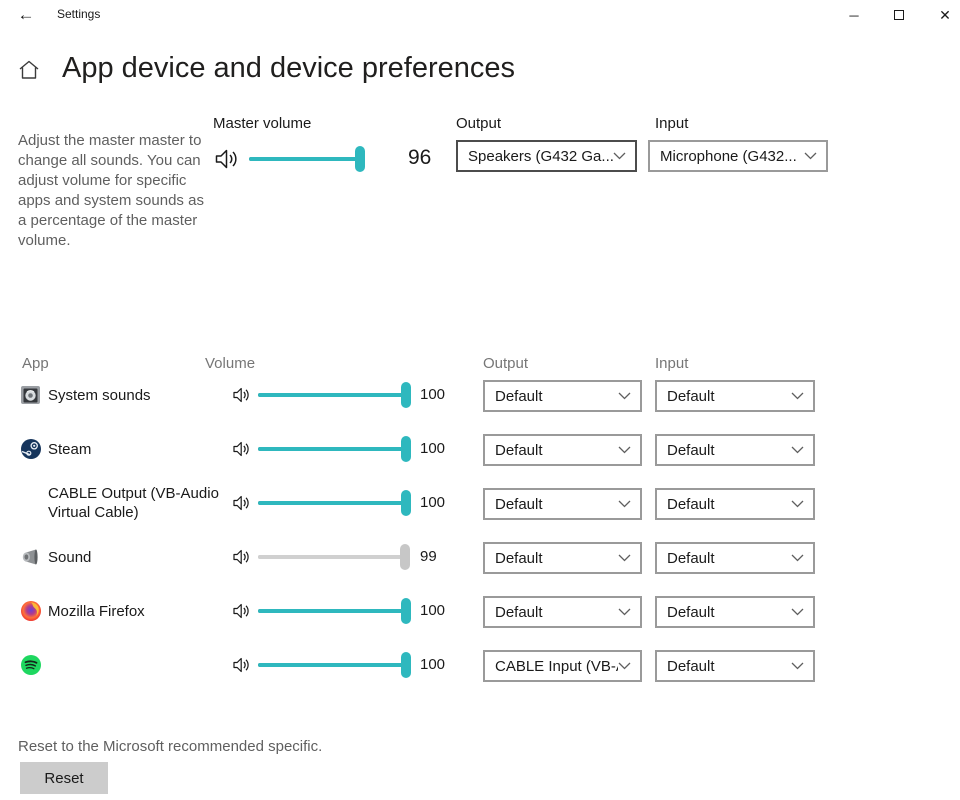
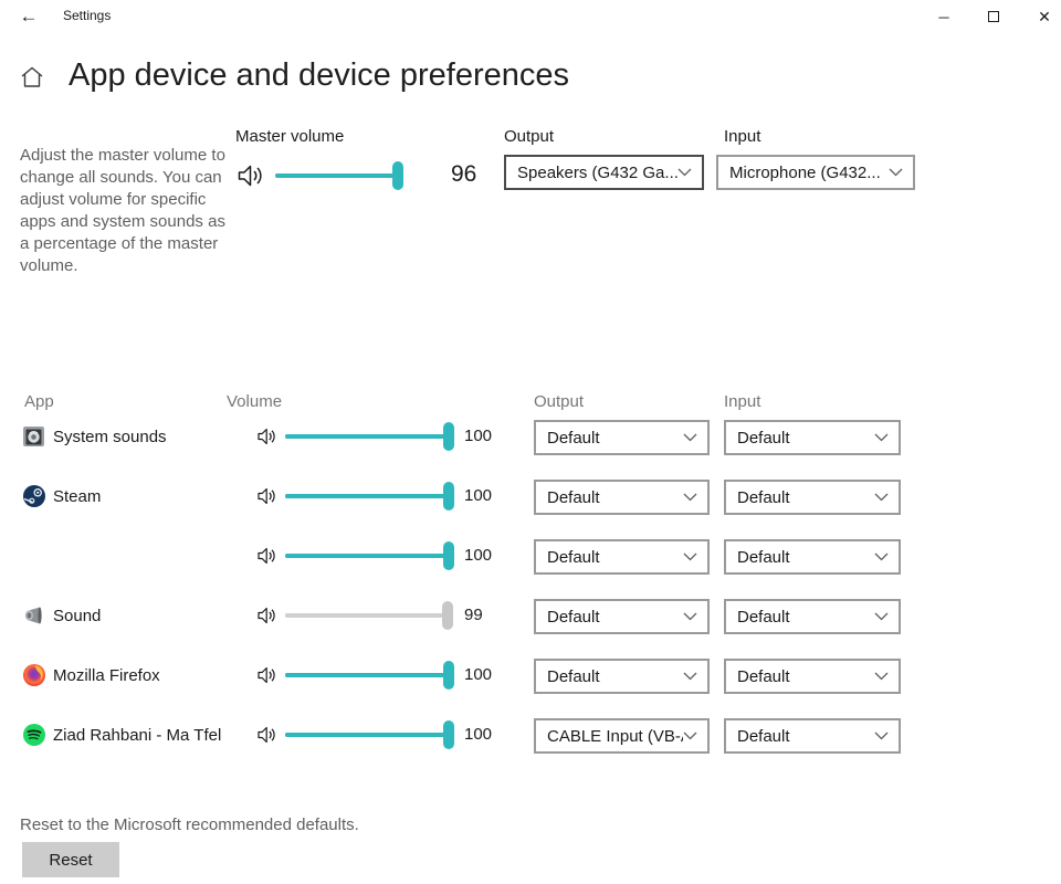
  ←
  Settings
  ─
  ✕
  App device and device preferences
- Adjust the master master to change all sounds. You can adjust volume for specific apps and system sounds as a percentage of the master volume.
+ Adjust the master volume to change all sounds. You can adjust volume for specific apps and system sounds as a percentage of the master volume.
  Master volume
  96
  Output
  Speakers (G432 Ga...
  Input
  Microphone (G432...
  App
  Volume
  Output
  Input
  System sounds
  100
  Default
  Default
  Steam
  100
  Default
  Default
- CABLE Output (VB-Audio Virtual Cable)
  100
  Default
  Default
  Sound
  99
  Default
  Default
  Mozilla Firefox
  100
  Default
  Default
+ Ziad Rahbani - Ma Tfel
  100
  CABLE Input (VB-
  Default
- Reset to the Microsoft recommended specific.
+ Reset to the Microsoft recommended defaults.
  Reset
